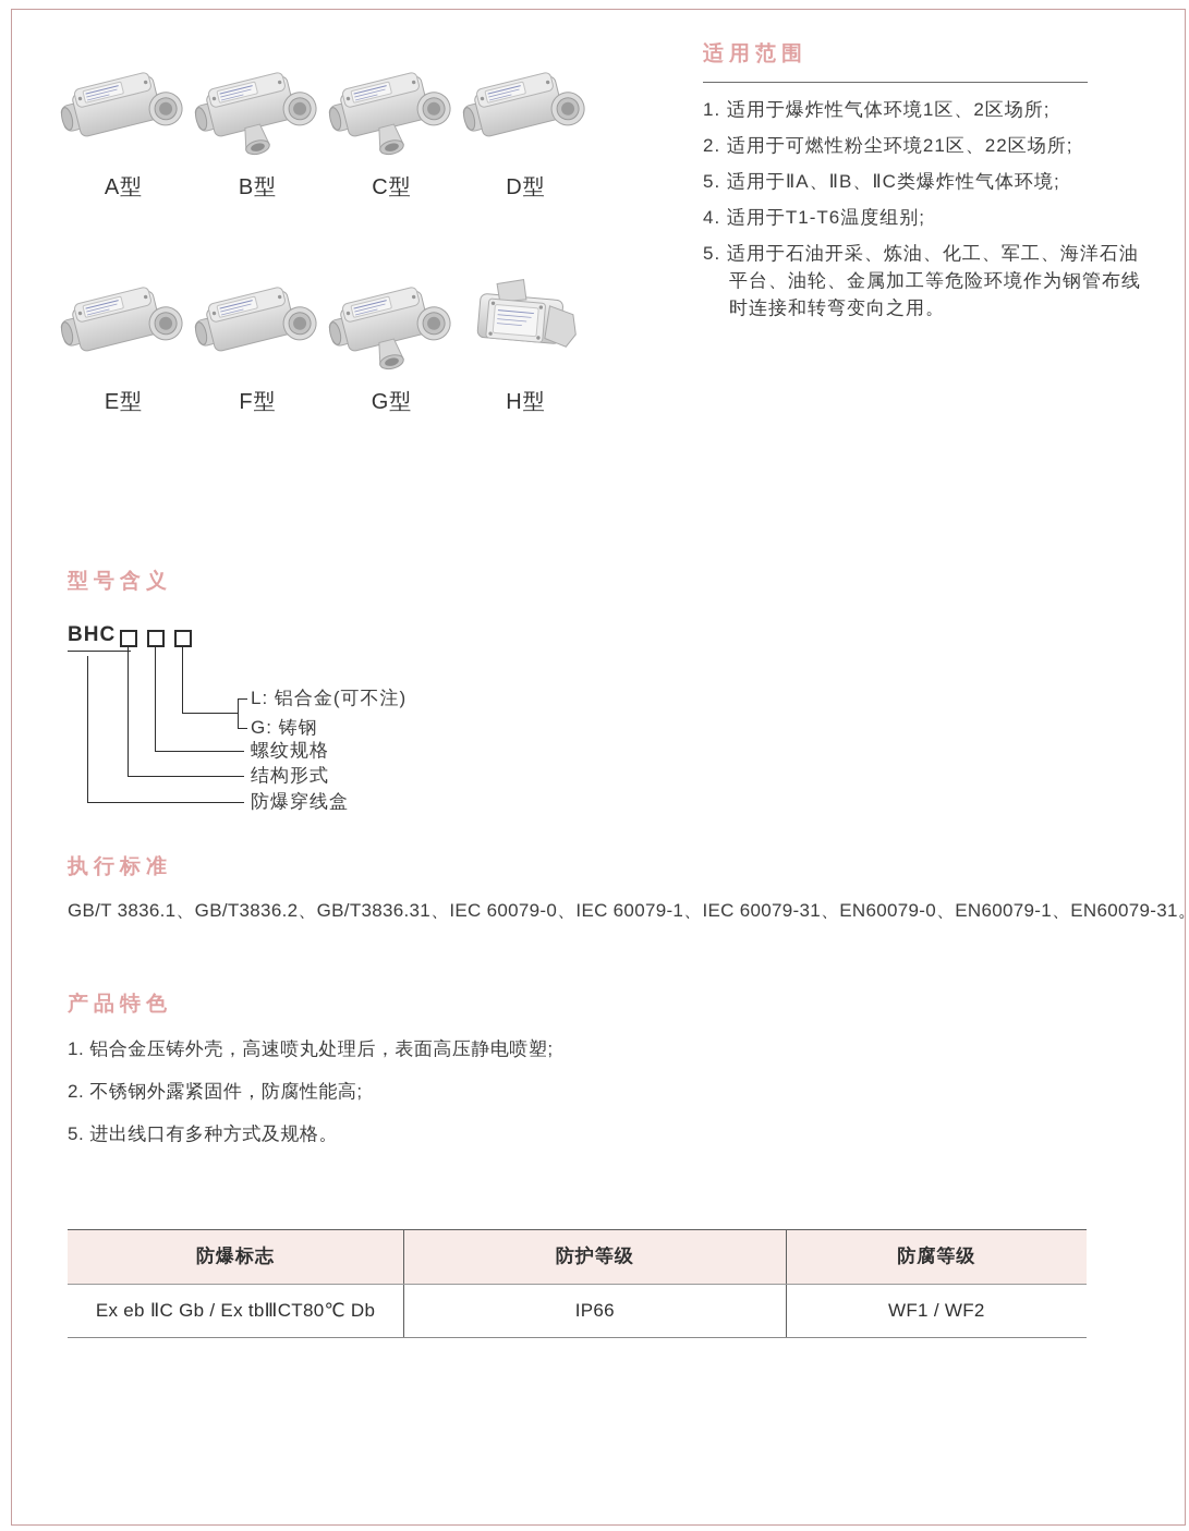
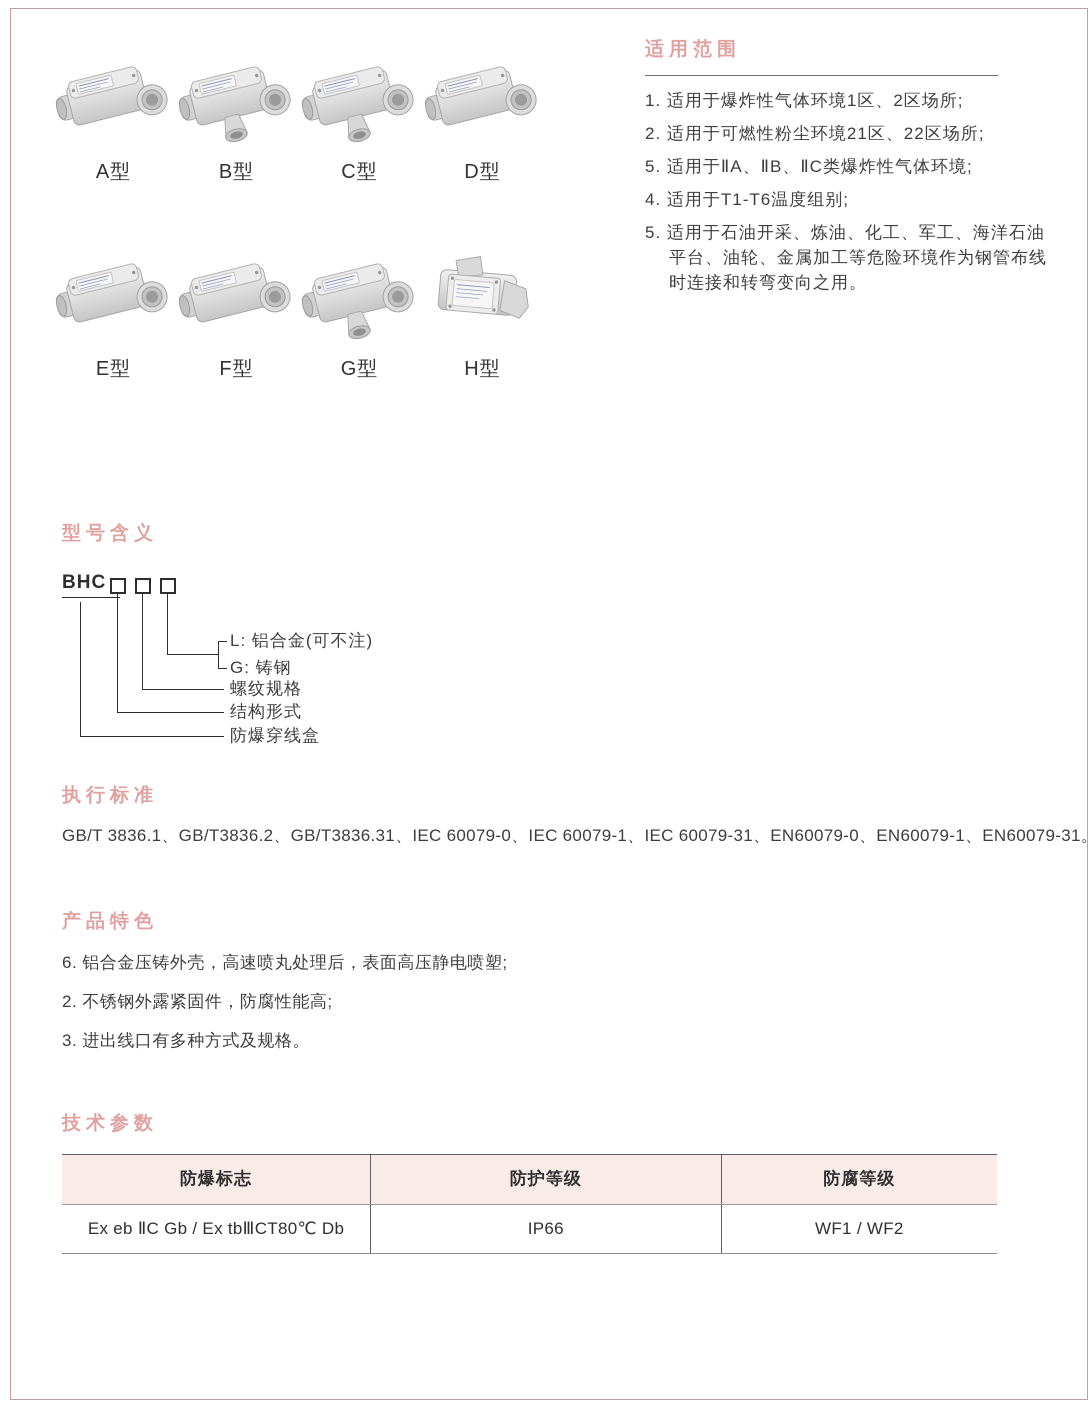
  A型
  B型
  C型
  D型
  E型
  F型
  G型
  H型
  适用范围
  1. 适用于爆炸性气体环境1区、2区场所;
  2. 适用于可燃性粉尘环境21区、22区场所;
  5. 适用于ⅡA、ⅡB、ⅡC类爆炸性气体环境;
  4. 适用于T1-T6温度组别;
  5. 适用于石油开采、炼油、化工、军工、海洋石油平台、油轮、金属加工等危险环境作为钢管布线时连接和转弯变向之用。
  型号含义
  BHC
  L: 铝合金(可不注)
  G: 铸钢
  螺纹规格
  结构形式
  防爆穿线盒
  执行标准
  GB/T 3836.1、GB/T3836.2、GB/T3836.31、IEC 60079-0、IEC 60079-1、IEC 60079-31、EN60079-0、EN60079-1、EN60079-31。
  产品特色
- 1. 铝合金压铸外壳，高速喷丸处理后，表面高压静电喷塑;
+ 6. 铝合金压铸外壳，高速喷丸处理后，表面高压静电喷塑;
  2. 不锈钢外露紧固件，防腐性能高;
- 5. 进出线口有多种方式及规格。
+ 3. 进出线口有多种方式及规格。
+ 技术参数
  防爆标志	防护等级	防腐等级
  Ex eb ⅡC Gb / Ex tbⅢCT80℃ Db	IP66	WF1 / WF2
